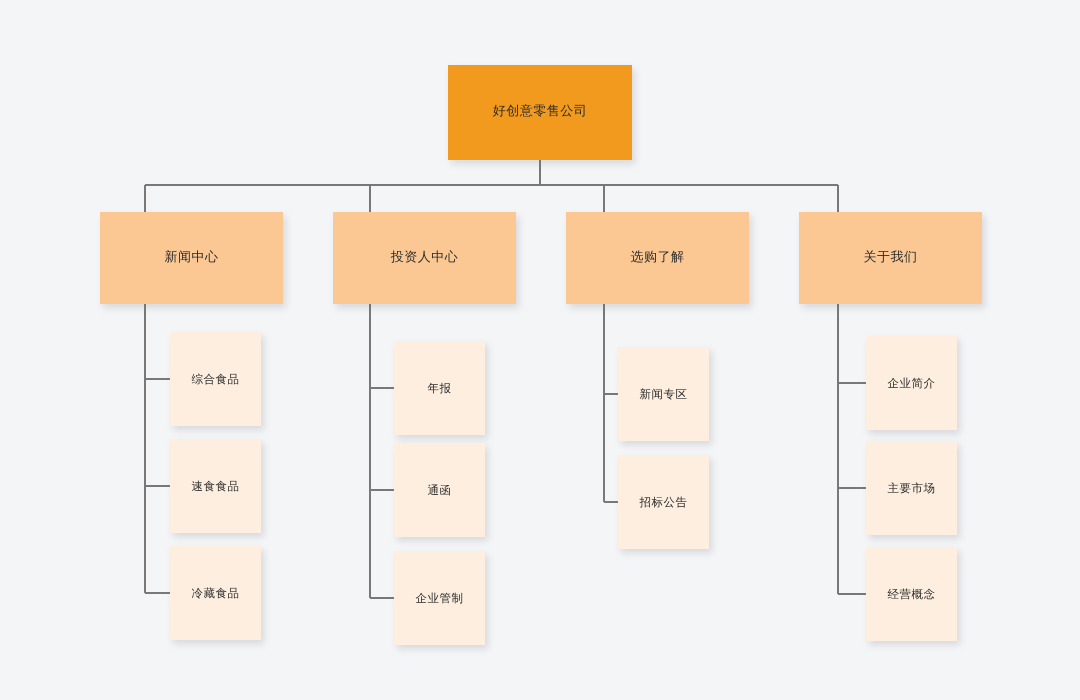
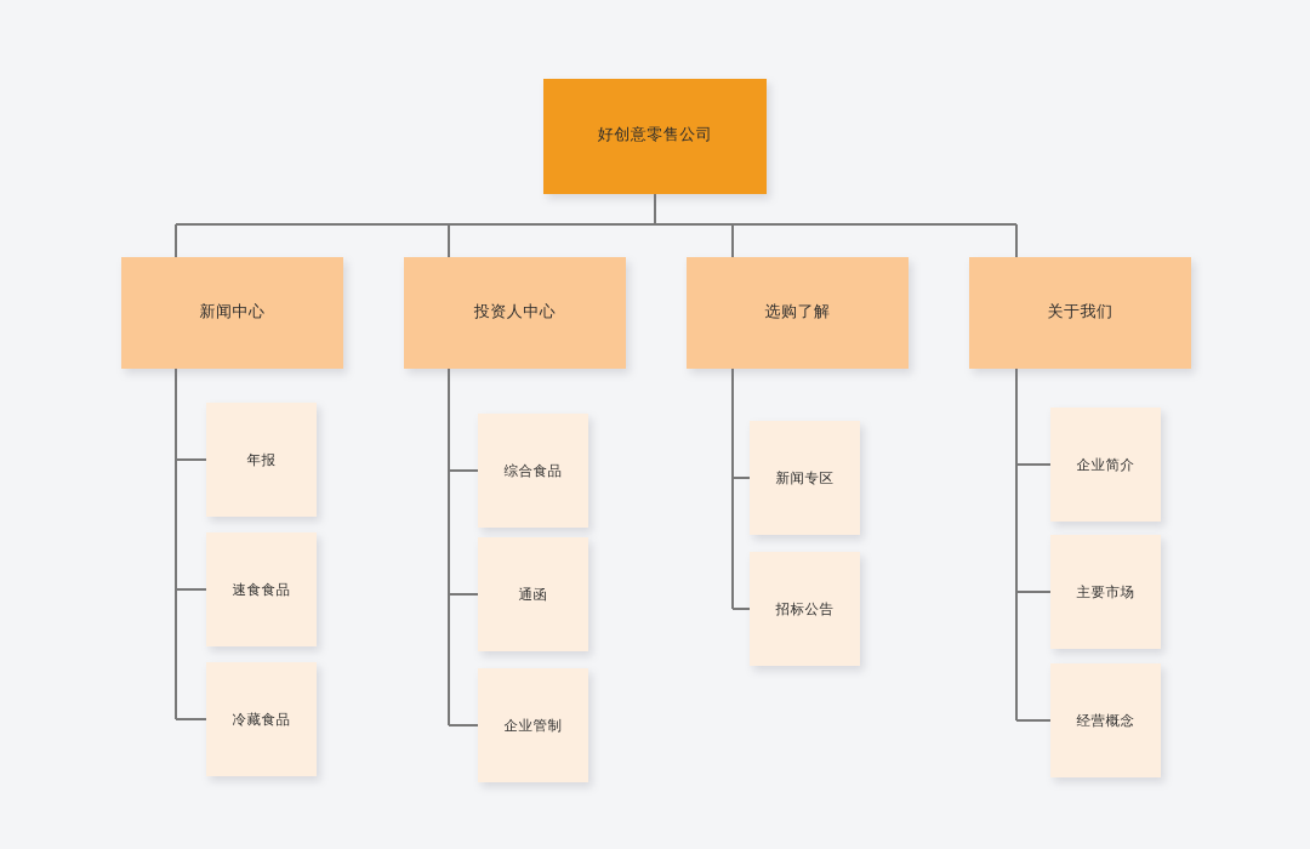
  好创意零售公司
  新闻中心
- 综合食品
+ 年报
  速食食品
  冷藏食品
  投资人中心
- 年报
+ 综合食品
  通函
  企业管制
  选购了解
  新闻专区
  招标公告
  关于我们
  企业简介
  主要市场
  经营概念
